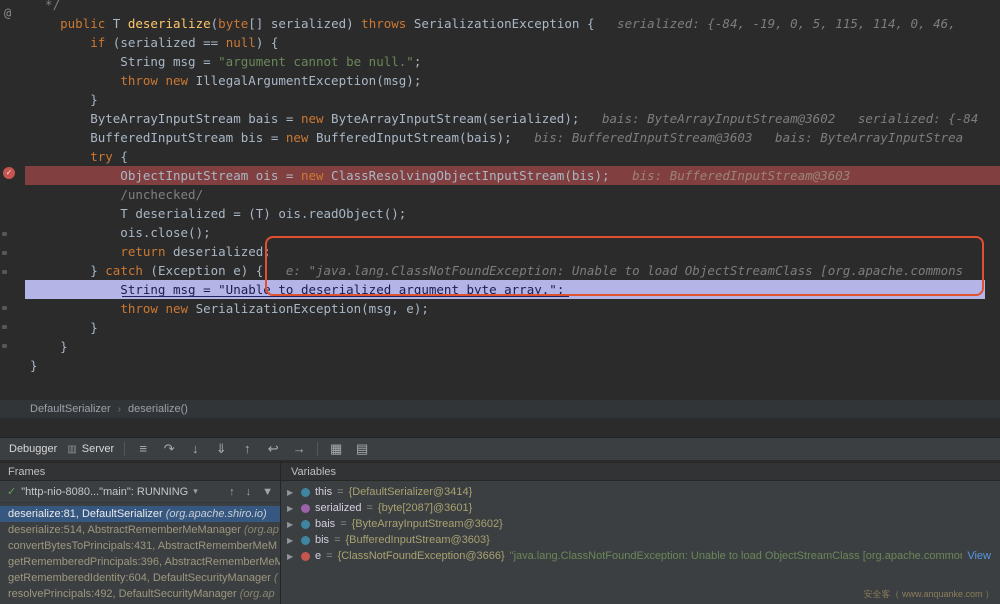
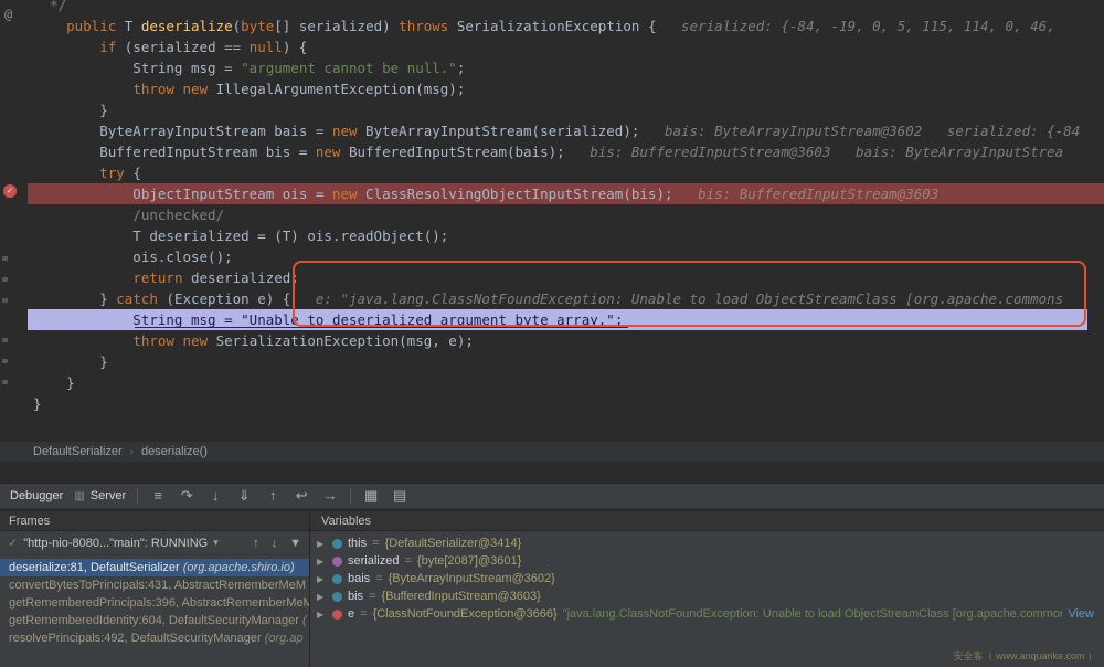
  */
  public T deserialize(byte[] serialized) throws SerializationException { serialized: {-84, -19, 0, 5, 115, 114, 0, 46,
  if (serialized == null) {
  String msg = "argument cannot be null.";
  throw new IllegalArgumentException(msg);
  }
  ByteArrayInputStream bais = new ByteArrayInputStream(serialized); bais: ByteArrayInputStream@3602 serialized: {-84
  BufferedInputStream bis = new BufferedInputStream(bais); bis: BufferedInputStream@3603 bais: ByteArrayInputStrea
  try {
  ObjectInputStream ois = new ClassResolvingObjectInputStream(bis); bis: BufferedInputStream@3603
  /unchecked/
  T deserialized = (T) ois.readObject();
  ois.close();
  return deserialized;
  } catch (Exception e) { e: "java.lang.ClassNotFoundException: Unable to load ObjectStreamClass [org.apache.commons
  String msg = "Unable to deserialized argument byte array.";
  throw new SerializationException(msg, e);
  }
  }
  }
  @
  ✓
  DefaultSerializer
  ›
  deserialize()
  Debugger
  ▥
  Server
  ≡
  ↷
  ↓
  ⇓
  ↑
  ↩
  →
  ▦
  ▤
  Frames
  Variables
  ✓
  "http-nio-8080..."main": RUNNING
  ▾
  ↑
  ↓
  ▼
  deserialize:81, DefaultSerializer (org.apache.shiro.io)
- deserialize:514, AbstractRememberMeManager (org.ap
  convertBytesToPrincipals:431, AbstractRememberMeM
  getRememberedPrincipals:396, AbstractRememberMe
  getRememberedIdentity:604, DefaultSecurityManager (
  resolvePrincipals:492, DefaultSecurityManager (org.ap
  ▶
  this
  =
  {DefaultSerializer@3414}
  ▶
  serialized
  =
  {byte[2087]@3601}
  ▶
  bais
  =
  {ByteArrayInputStream@3602}
  ▶
  bis
  =
  {BufferedInputStream@3603}
  ▶
  e
  =
  {ClassNotFoundException@3666}
  "java.lang.ClassNotFoundException: Unable to load ObjectStreamClass [org.apache.commo
  View
  安全客（ www.anquanke.com ）
